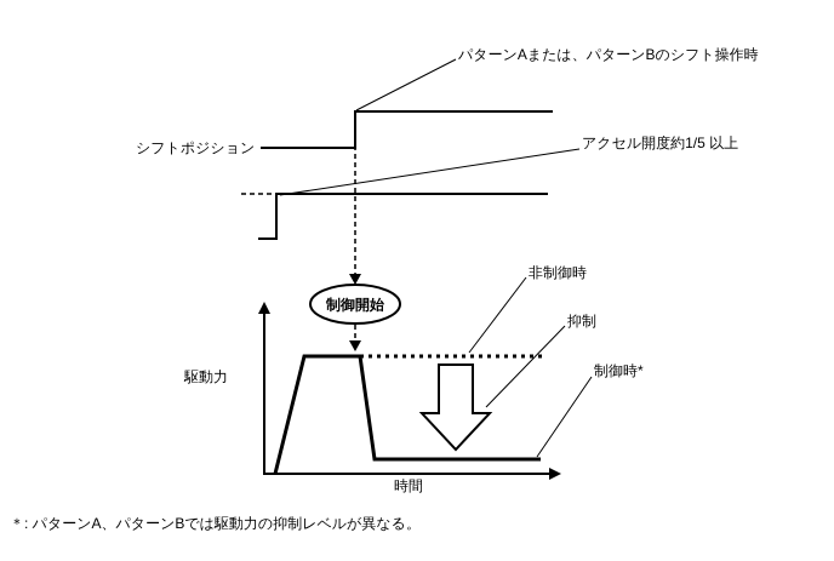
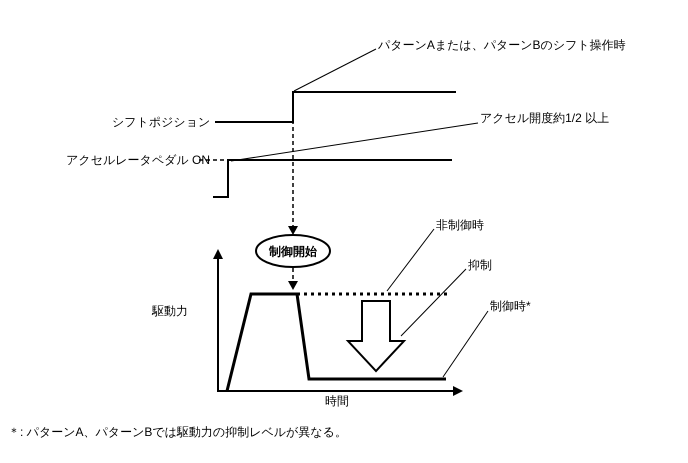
  パターンAまたは、パターンBのシフト操作時
  シフトポジション
- アクセル開度約1/5 以上
+ アクセル開度約1/2 以上
+ アクセルレータペダル ON
  制御開始
  駆動力
  時間
  非制御時
  抑制
  制御時*
  ＊: パターンA、パターンBでは駆動力の抑制レベルが異なる。
